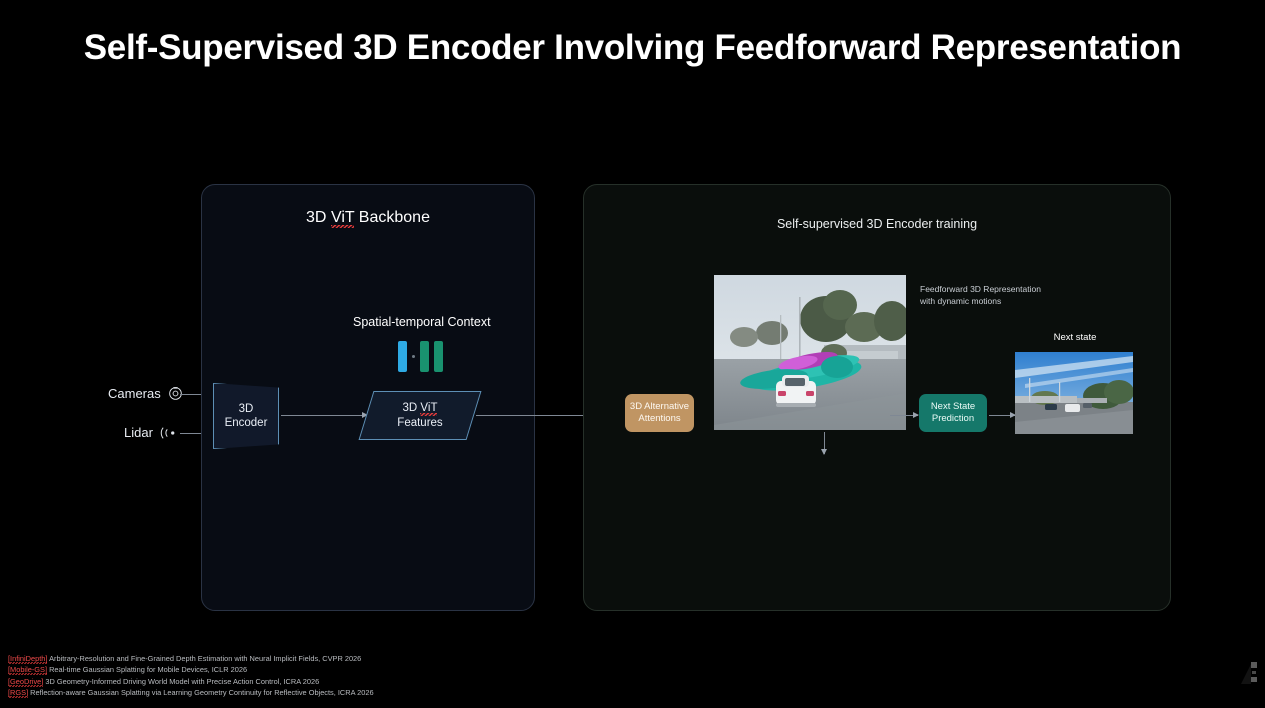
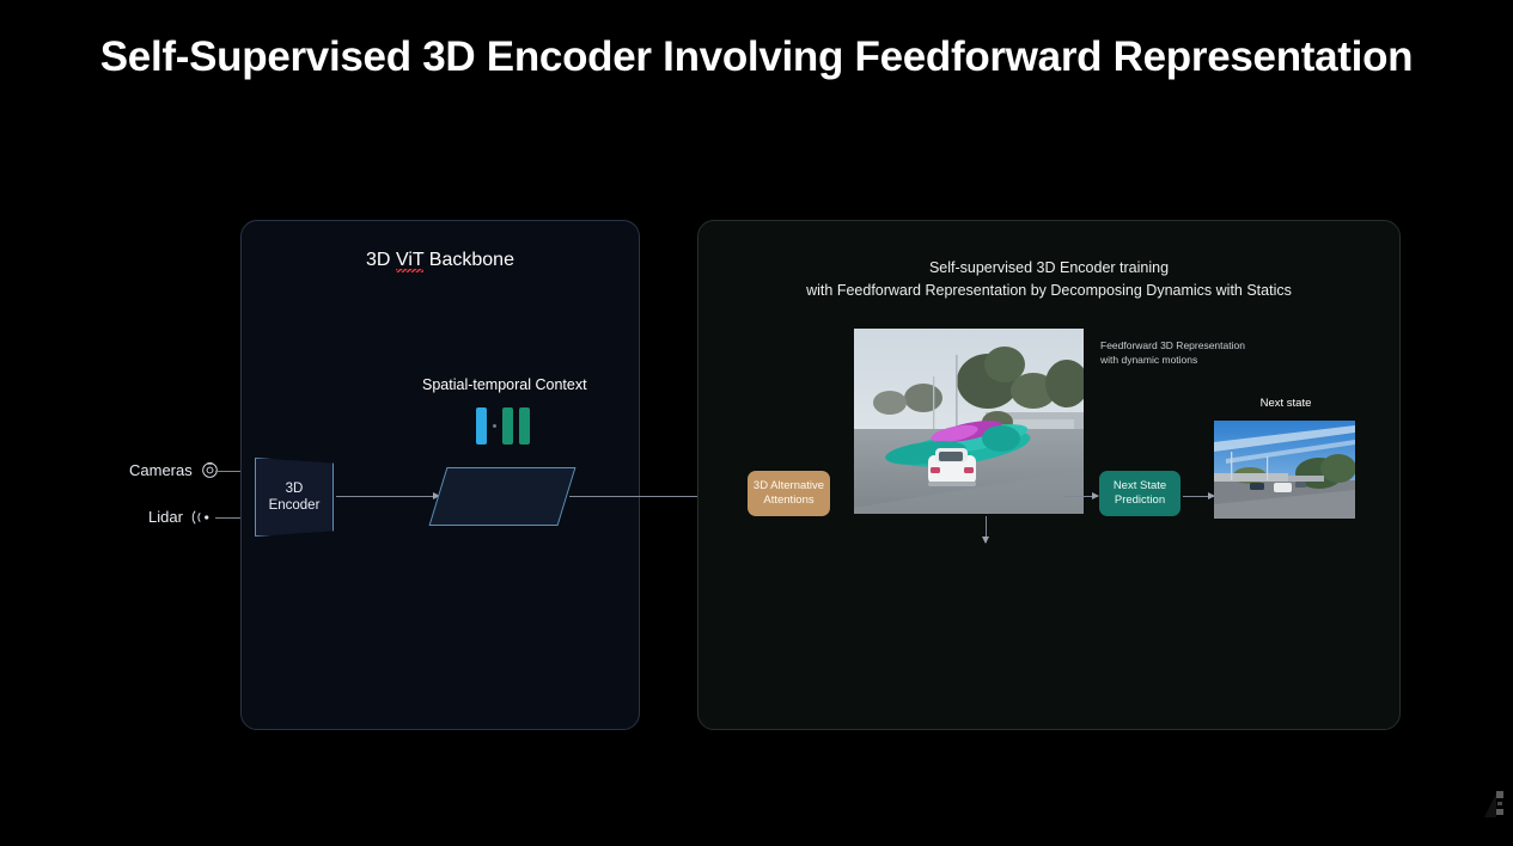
  Self-Supervised 3D Encoder Involving Feedforward Representation
  Cameras
  Lidar
  3D ViT Backbone
  3D
  Encoder
  Spatial-temporal Context
- 3D ViT
- Features
  Self-supervised 3D Encoder training
+ with Feedforward Representation by Decomposing Dynamics with Statics
  3D Alternative
  Attentions
  Feedforward 3D Representation
  with dynamic motions
  Next State
  Prediction
  Next state
- [InfiniDepth] Arbitrary-Resolution and Fine-Grained Depth Estimation with Neural Implicit Fields, CVPR 2026
- [Mobile-GS] Real-time Gaussian Splatting for Mobile Devices, ICLR 2026
- [GeoDrive] 3D Geometry-Informed Driving World Model with Precise Action Control, ICRA 2026
- [RGS] Reflection-aware Gaussian Splatting via Learning Geometry Continuity for Reflective Objects, ICRA 2026
